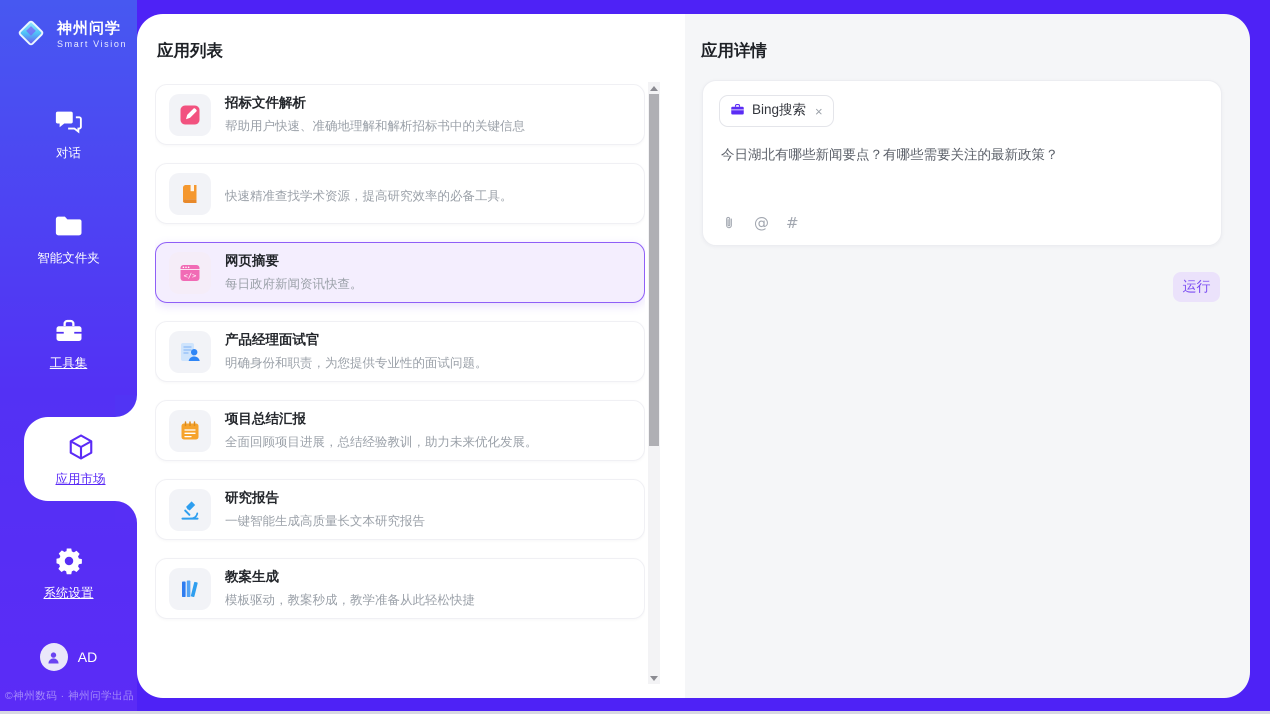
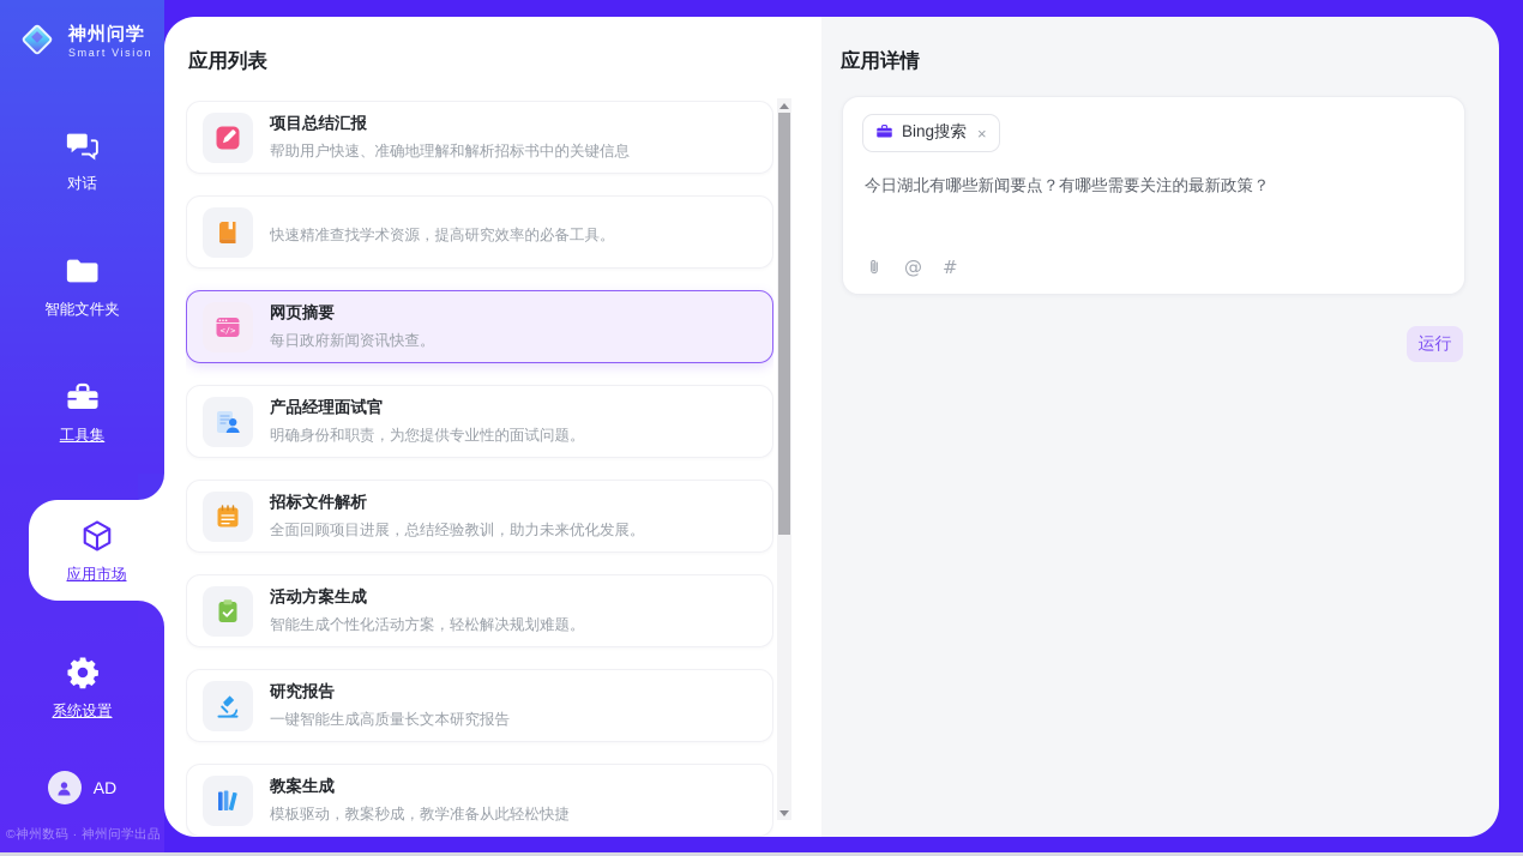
  神州问学
  Smart Vision
  对话
  智能文件夹
  工具集
  应用市场
  系统设置
  AD
  ©神州数码 · 神州问学出品
  应用列表
- 招标文件解析
+ 项目总结汇报
  帮助用户快速、准确地理解和解析招标书中的关键信息
  快速精准查找学术资源，提高研究效率的必备工具。
  </>
  网页摘要
  每日政府新闻资讯快查。
  产品经理面试官
  明确身份和职责，为您提供专业性的面试问题。
- 项目总结汇报
+ 招标文件解析
  全面回顾项目进展，总结经验教训，助力未来优化发展。
+ 活动方案生成
+ 智能生成个性化活动方案，轻松解决规划难题。
  研究报告
  一键智能生成高质量长文本研究报告
  教案生成
  模板驱动，教案秒成，教学准备从此轻松快捷
  应用详情
  Bing搜索
  ×
  今日湖北有哪些新闻要点？有哪些需要关注的最新政策？
  @
  #
  运行
